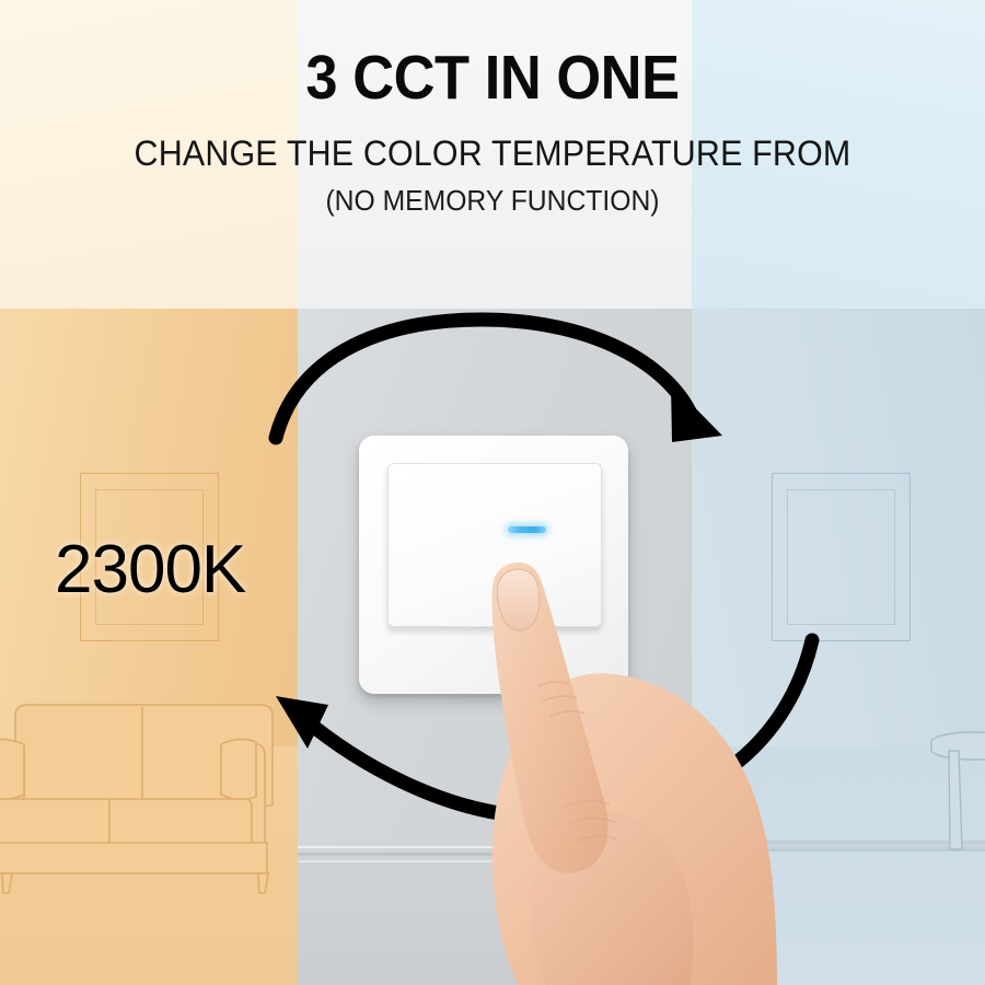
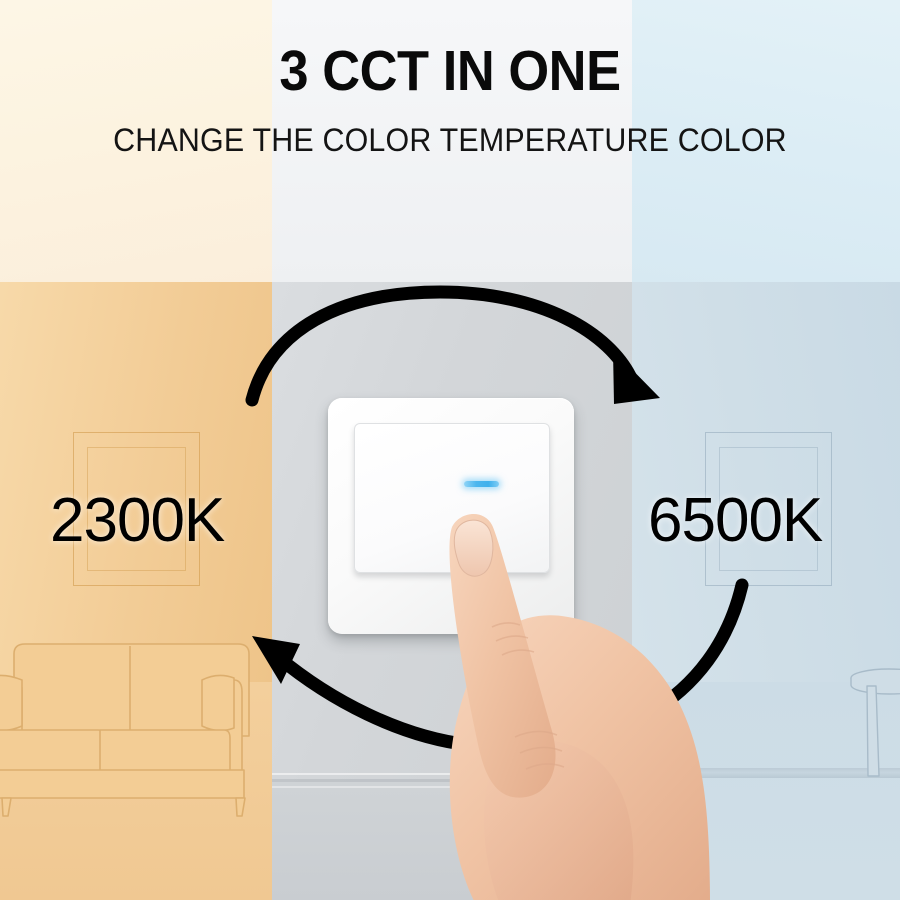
  2300K
+ 6500K
  3 CCT IN ONE
- CHANGE THE COLOR TEMPERATURE FROM
+ CHANGE THE COLOR TEMPERATURE COLOR
- (NO MEMORY FUNCTION)
